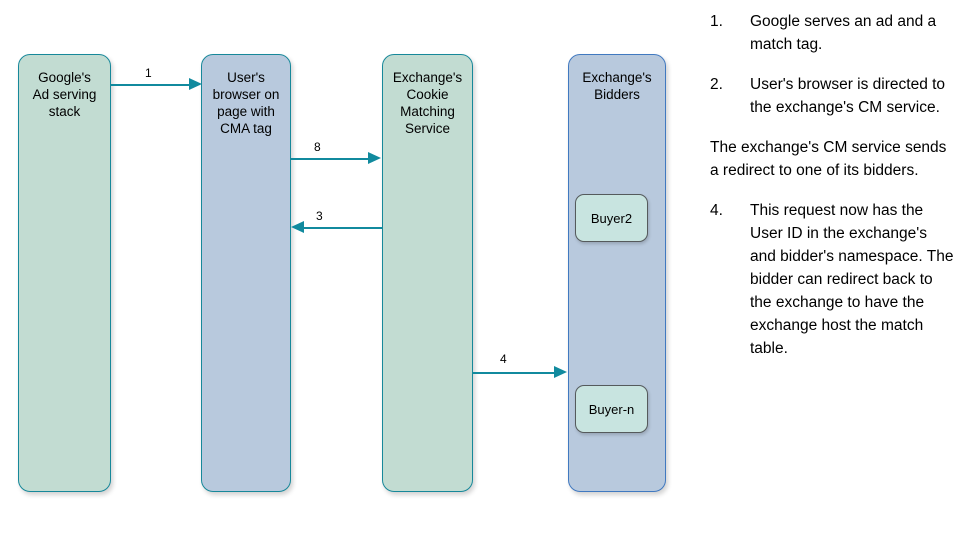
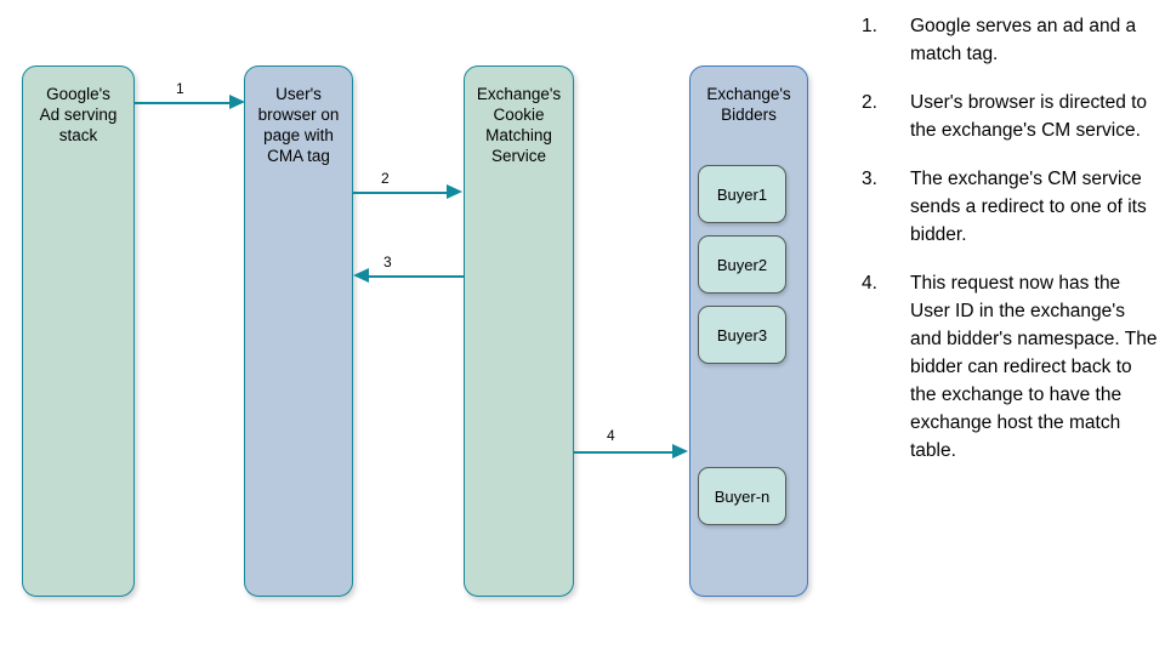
  Google's
  Ad serving
  stack
  User's
  browser on
  page with
  CMA tag
  Exchange's
  Cookie
  Matching
  Service
  Exchange's
  Bidders
+ Buyer1
  Buyer2
+ Buyer3
  Buyer-n
  1
- 8
+ 2
  3
  4
  1.
  Google serves an ad and a match tag.
  2.
  User's browser is directed to the exchange's CM service.
+ 3.
- The exchange's CM service sends a redirect to one of its bidders.
+ The exchange's CM service sends a redirect to one of its bidder.
  4.
  This request now has the User ID in the exchange's and bidder's namespace. The bidder can redirect back to the exchange to have the exchange host the match table.
